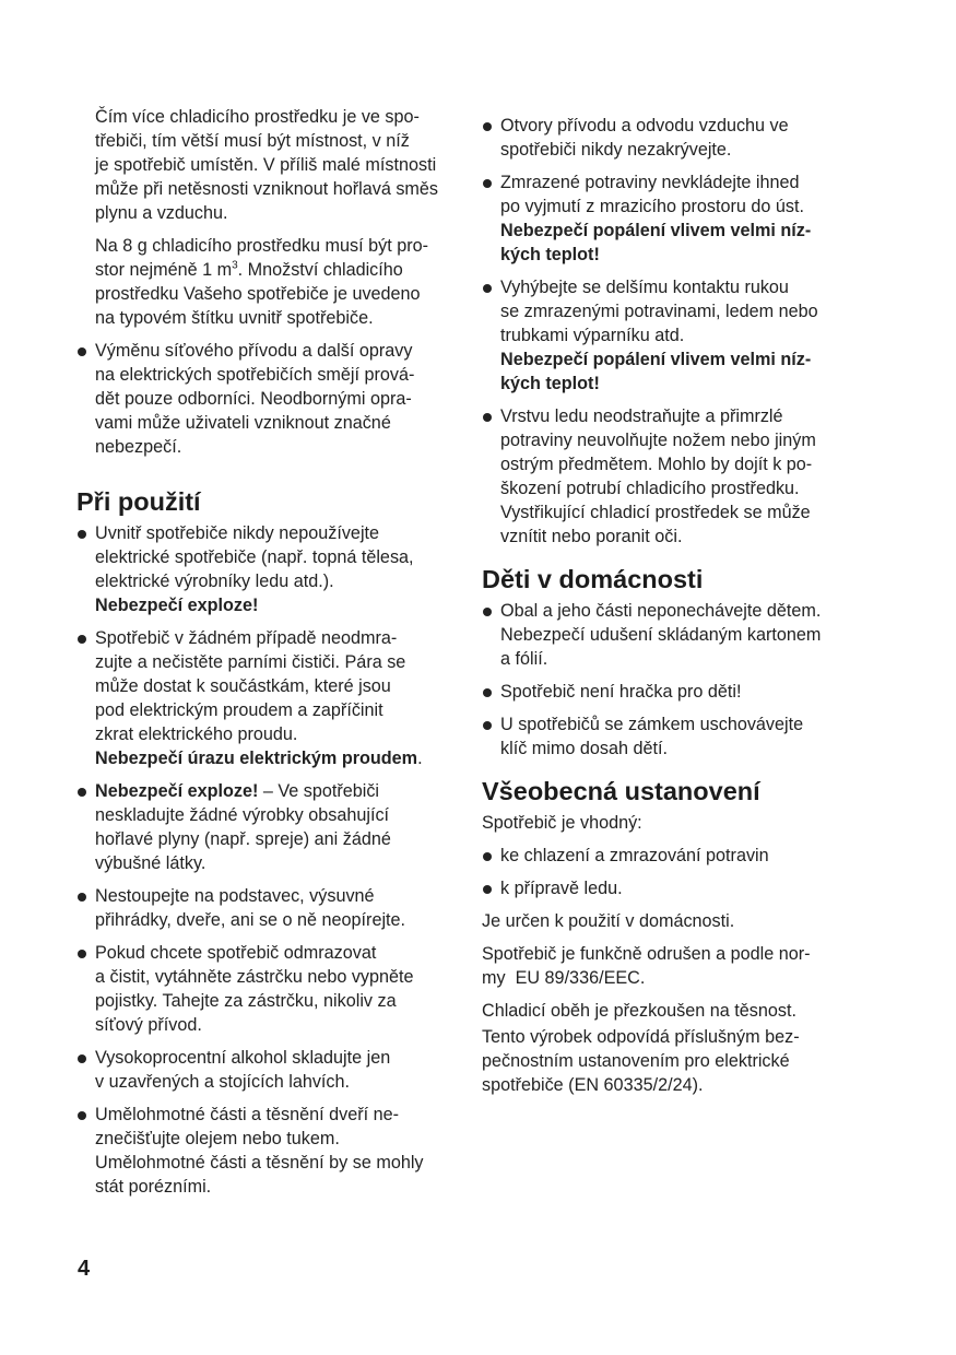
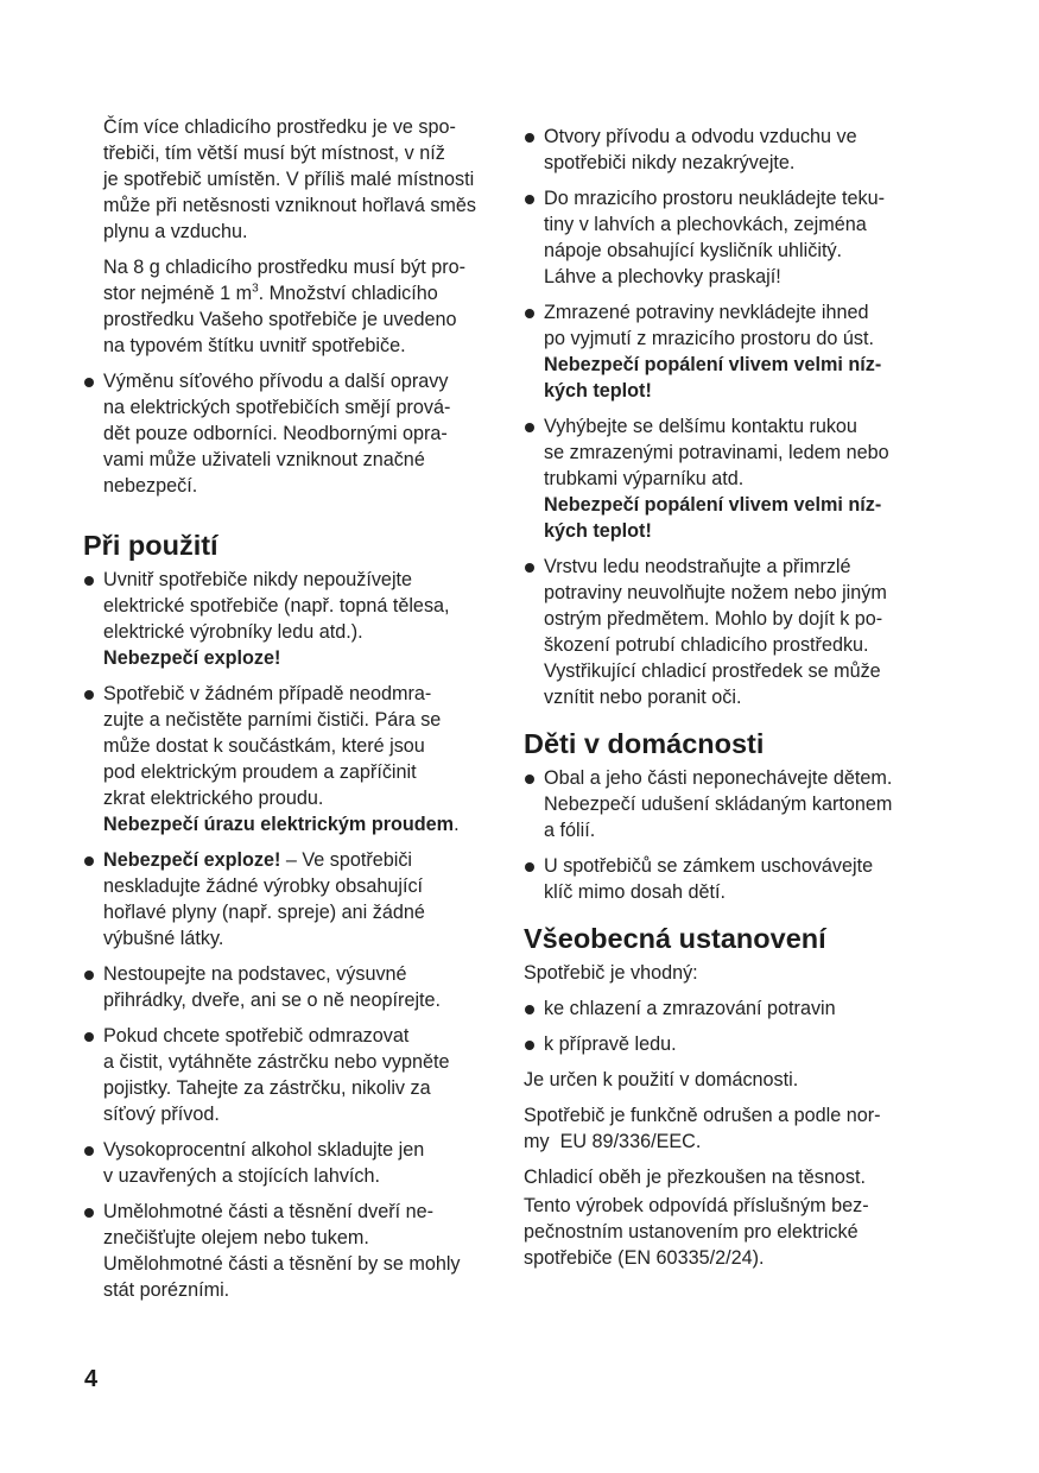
  Čím více chladicího prostředku je ve spo-
  třebiči, tím větší musí být místnost, v níž
  je spotřebič umístěn. V příliš malé místnosti
  může při netěsnosti vzniknout hořlavá směs
  plynu a vzduchu.
  Na 8 g chladicího prostředku musí být pro-
  stor nejméně 1 m3. Množství chladicího
  prostředku Vašeho spotřebiče je uvedeno
  na typovém štítku uvnitř spotřebiče.
  Výměnu síťového přívodu a další opravy
  na elektrických spotřebičích smějí prová-
  dět pouze odborníci. Neodbornými opra-
  vami může uživateli vzniknout značné
  nebezpečí.
  Při použití
  Uvnitř spotřebiče nikdy nepoužívejte
  elektrické spotřebiče (např. topná tělesa,
  elektrické výrobníky ledu atd.).
  Nebezpečí exploze!
  Spotřebič v žádném případě neodmra-
  zujte a nečistěte parními čističi. Pára se
  může dostat k součástkám, které jsou
  pod elektrickým proudem a zapříčinit
  zkrat elektrického proudu.
  Nebezpečí úrazu elektrickým proudem.
  Nebezpečí exploze! – Ve spotřebiči
  neskladujte žádné výrobky obsahující
  hořlavé plyny (např. spreje) ani žádné
  výbušné látky.
  Nestoupejte na podstavec, výsuvné
  přihrádky, dveře, ani se o ně neopírejte.
  Pokud chcete spotřebič odmrazovat
  a čistit, vytáhněte zástrčku nebo vypněte
  pojistky. Tahejte za zástrčku, nikoliv za
  síťový přívod.
  Vysokoprocentní alkohol skladujte jen
  v uzavřených a stojících lahvích.
  Umělohmotné části a těsnění dveří ne-
  znečišťujte olejem nebo tukem.
  Umělohmotné části a těsnění by se mohly
  stát porézními.
  Otvory přívodu a odvodu vzduchu ve
  spotřebiči nikdy nezakrývejte.
+ Do mrazicího prostoru neukládejte teku-
+ tiny v lahvích a plechovkách, zejména
+ nápoje obsahující kysličník uhličitý.
+ Láhve a plechovky praskají!
  Zmrazené potraviny nevkládejte ihned
  po vyjmutí z mrazicího prostoru do úst.
  Nebezpečí popálení vlivem velmi níz-
  kých teplot!
  Vyhýbejte se delšímu kontaktu rukou
  se zmrazenými potravinami, ledem nebo
  trubkami výparníku atd.
  Nebezpečí popálení vlivem velmi níz-
  kých teplot!
  Vrstvu ledu neodstraňujte a přimrzlé
  potraviny neuvolňujte nožem nebo jiným
  ostrým předmětem. Mohlo by dojít k po-
  škození potrubí chladicího prostředku.
  Vystřikující chladicí prostředek se může
  vznítit nebo poranit oči.
  Děti v domácnosti
  Obal a jeho části neponechávejte dětem.
  Nebezpečí udušení skládaným kartonem
  a fólií.
- Spotřebič není hračka pro děti!
  U spotřebičů se zámkem uschovávejte
  klíč mimo dosah dětí.
  Všeobecná ustanovení
  Spotřebič je vhodný:
  ke chlazení a zmrazování potravin
  k přípravě ledu.
  Je určen k použití v domácnosti.
  Spotřebič je funkčně odrušen a podle nor-
  my EU 89/336/EEC.
  Chladicí oběh je přezkoušen na těsnost.
  Tento výrobek odpovídá příslušným bez-
  pečnostním ustanovením pro elektrické
  spotřebiče (EN 60335/2/24).
  4
